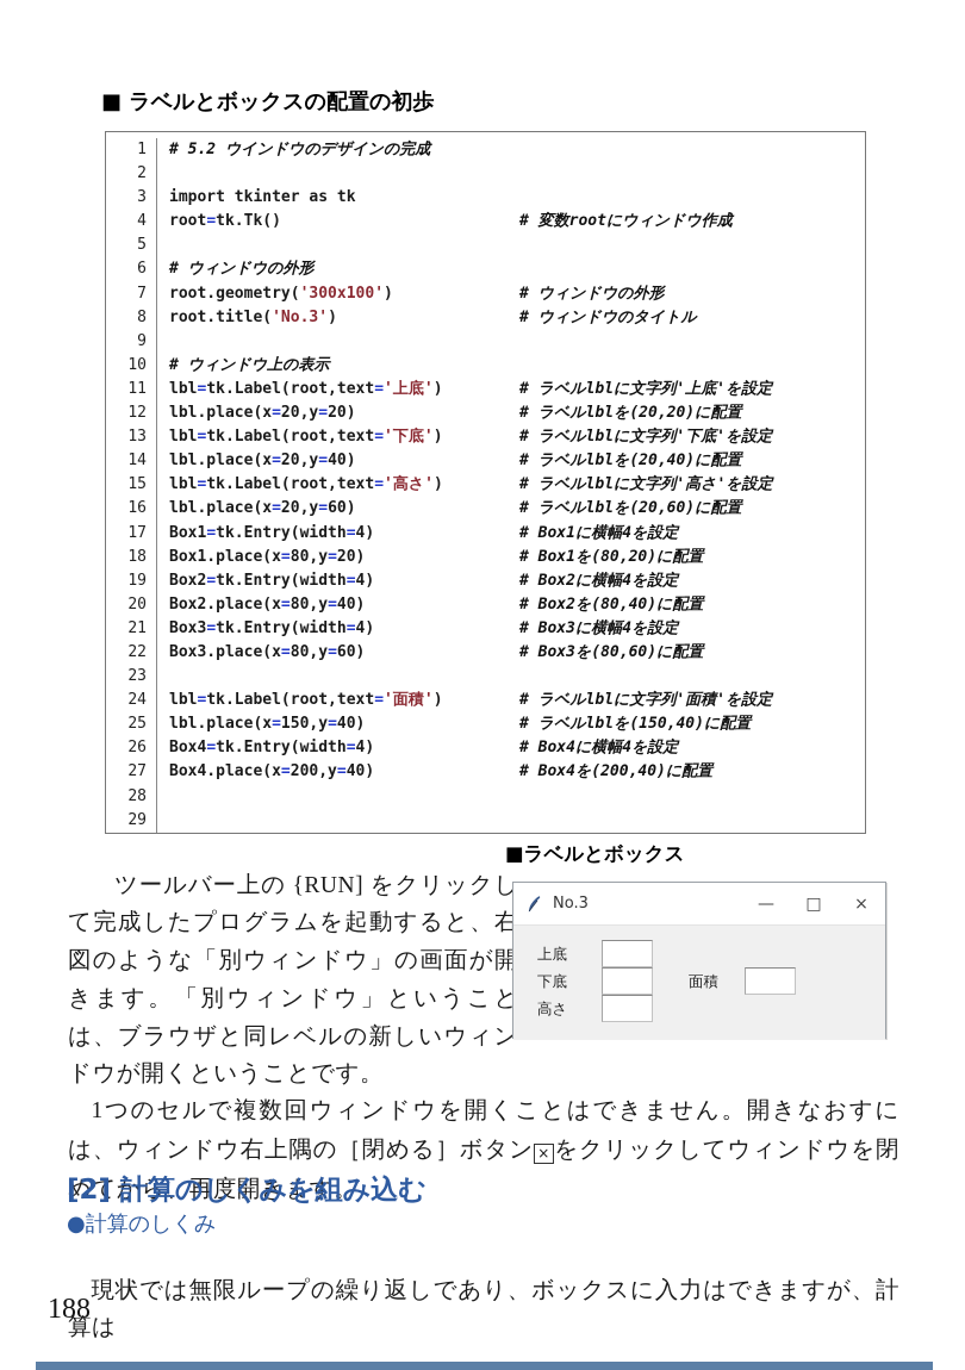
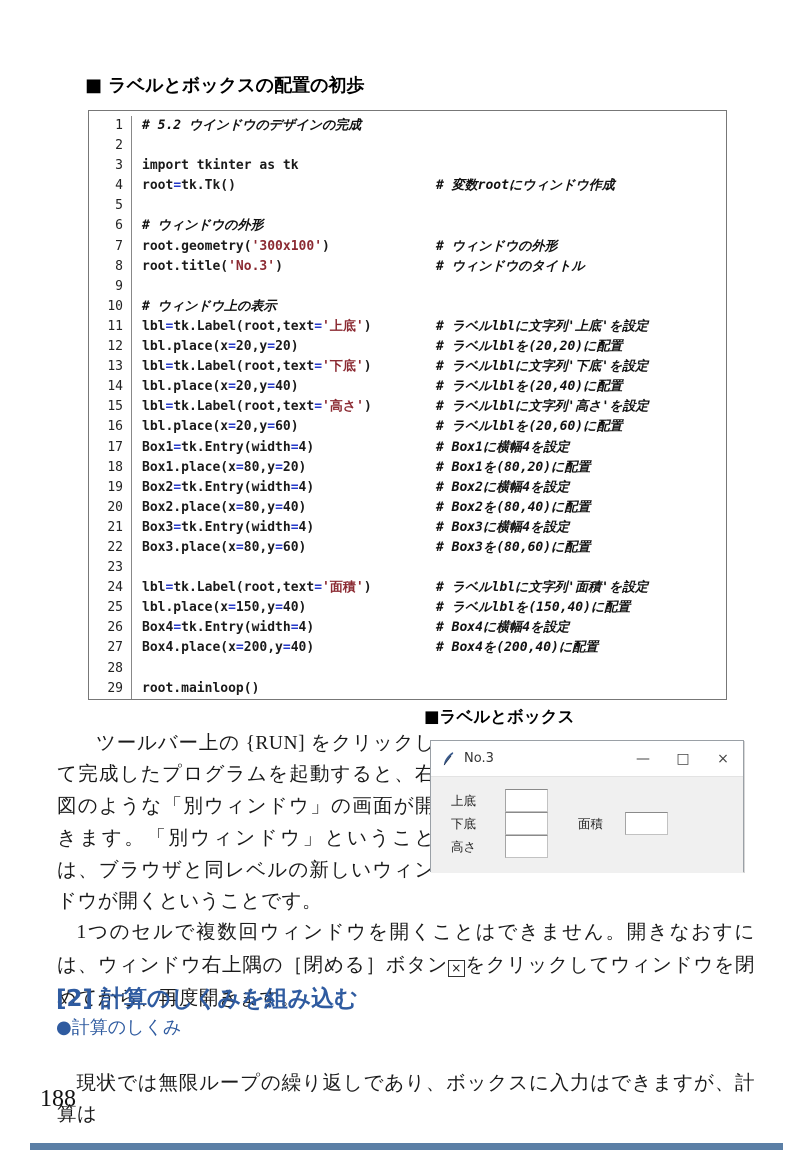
  ■ ラベルとボックスの配置の初歩
  1
  # 5.2 ウインドウのデザインの完成
  2
  3
  import tkinter as tk
  4
  root=tk.Tk()
  # 変数rootにウィンドウ作成
  5
  6
  # ウィンドウの外形
  7
  root.geometry('300x100')
  # ウィンドウの外形
  8
  root.title('No.3')
  # ウィンドウのタイトル
  9
  10
  # ウィンドウ上の表示
  11
  lbl=tk.Label(root,text='上底')
  # ラベルlblに文字列'上底'を設定
  12
  lbl.place(x=20,y=20)
  # ラベルlblを(20,20)に配置
  13
  lbl=tk.Label(root,text='下底')
  # ラベルlblに文字列'下底'を設定
  14
  lbl.place(x=20,y=40)
  # ラベルlblを(20,40)に配置
  15
  lbl=tk.Label(root,text='高さ')
  # ラベルlblに文字列'高さ'を設定
  16
  lbl.place(x=20,y=60)
  # ラベルlblを(20,60)に配置
  17
  Box1=tk.Entry(width=4)
  # Box1に横幅4を設定
  18
  Box1.place(x=80,y=20)
  # Box1を(80,20)に配置
  19
  Box2=tk.Entry(width=4)
  # Box2に横幅4を設定
  20
  Box2.place(x=80,y=40)
  # Box2を(80,40)に配置
  21
  Box3=tk.Entry(width=4)
  # Box3に横幅4を設定
  22
  Box3.place(x=80,y=60)
  # Box3を(80,60)に配置
  23
  24
  lbl=tk.Label(root,text='面積')
  # ラベルlblに文字列'面積'を設定
  25
  lbl.place(x=150,y=40)
  # ラベルlblを(150,40)に配置
  26
  Box4=tk.Entry(width=4)
  # Box4に横幅4を設定
  27
  Box4.place(x=200,y=40)
  # Box4を(200,40)に配置
  28
  29
+ root.mainloop()
  ツールバー上の {RUN] をクリックして完成したプログラムを起動すると、右図のような「別ウィンドウ」の画面が開きます。「別ウィンドウ」ということは、ブラウザと同レベルの新しいウィンドウが開くということです。
  ■ラベルとボックス
  No.3
  —
  □
  ×
  上底
  下底
  高さ
  面積
  1つのセルで複数回ウィンドウを開くことはできません。開きなおすには、ウィンドウ右上隅の［閉める］ボタン × をクリックしてウィンドウを閉めてから、再度開きます。
  [2] 計算のしくみを組み込む
  ●計算のしくみ
  現状では無限ループの繰り返しであり、ボックスに入力はできますが、計算は
  188
